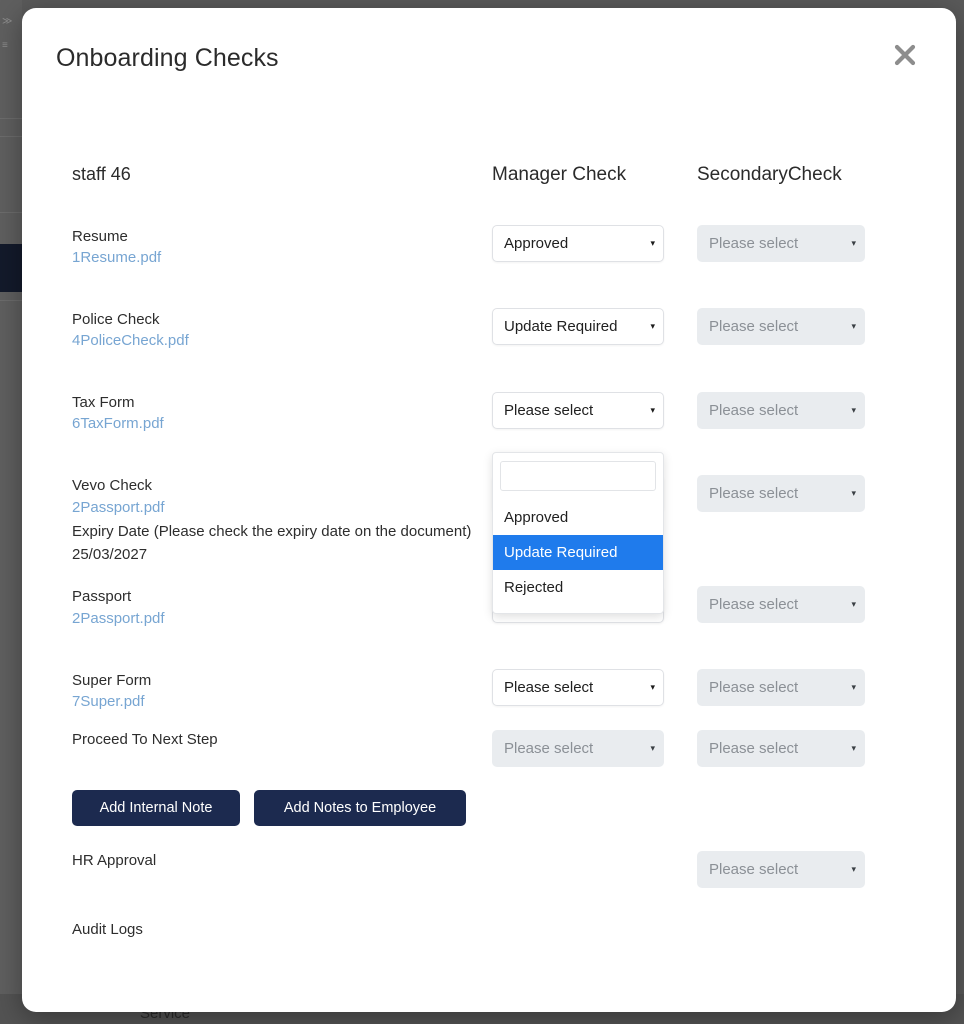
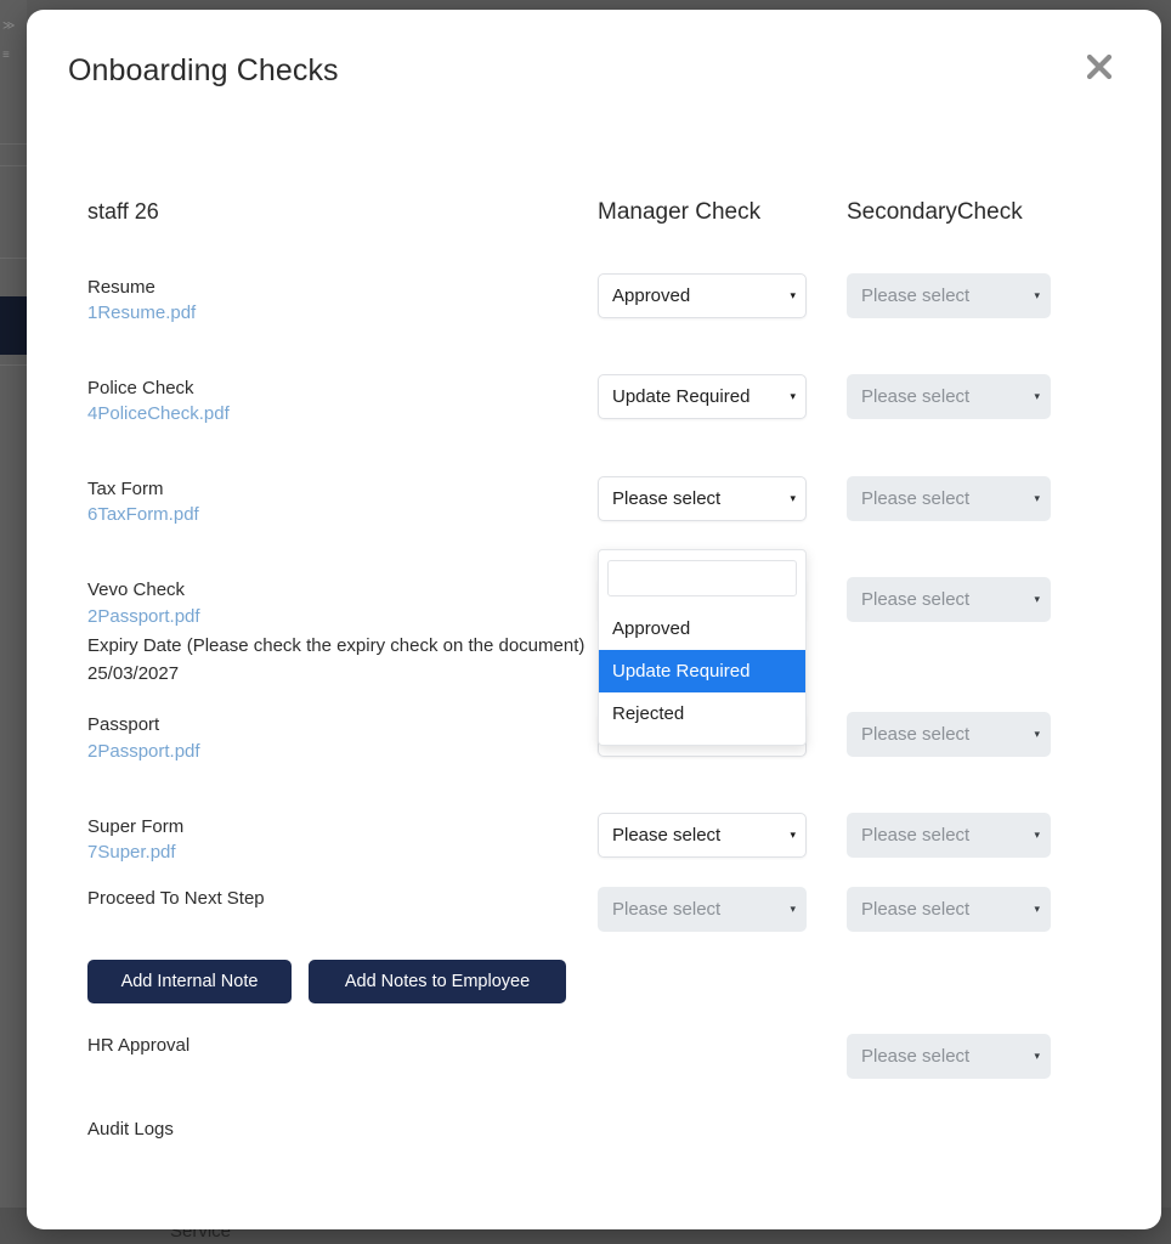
  ≫
  ≡
  Service
  Onboarding Checks
- staff 46
+ staff 26
  Manager Check
  SecondaryCheck
  Resume
  1Resume.pdf
  Approved
  ▾
  Please select
  ▾
  Police Check
  4PoliceCheck.pdf
  Update Required
  ▾
  Please select
  ▾
  Tax Form
  6TaxForm.pdf
  Please select
  ▾
  Please select
  ▾
  Vevo Check
  2Passport.pdf
- Expiry Date (Please check the expiry date on the document)
+ Expiry Date (Please check the expiry check on the document)
  25/03/2027
  Please select
  ▾
  Passport
  2Passport.pdf
  Please select
  ▾
  Super Form
  7Super.pdf
  Please select
  ▾
  Please select
  ▾
  Proceed To Next Step
  Please select
  ▾
  Please select
  ▾
  Add Internal Note
  Add Notes to Employee
  HR Approval
  Please select
  ▾
  Audit Logs
  Approved
  Update Required
  Rejected
